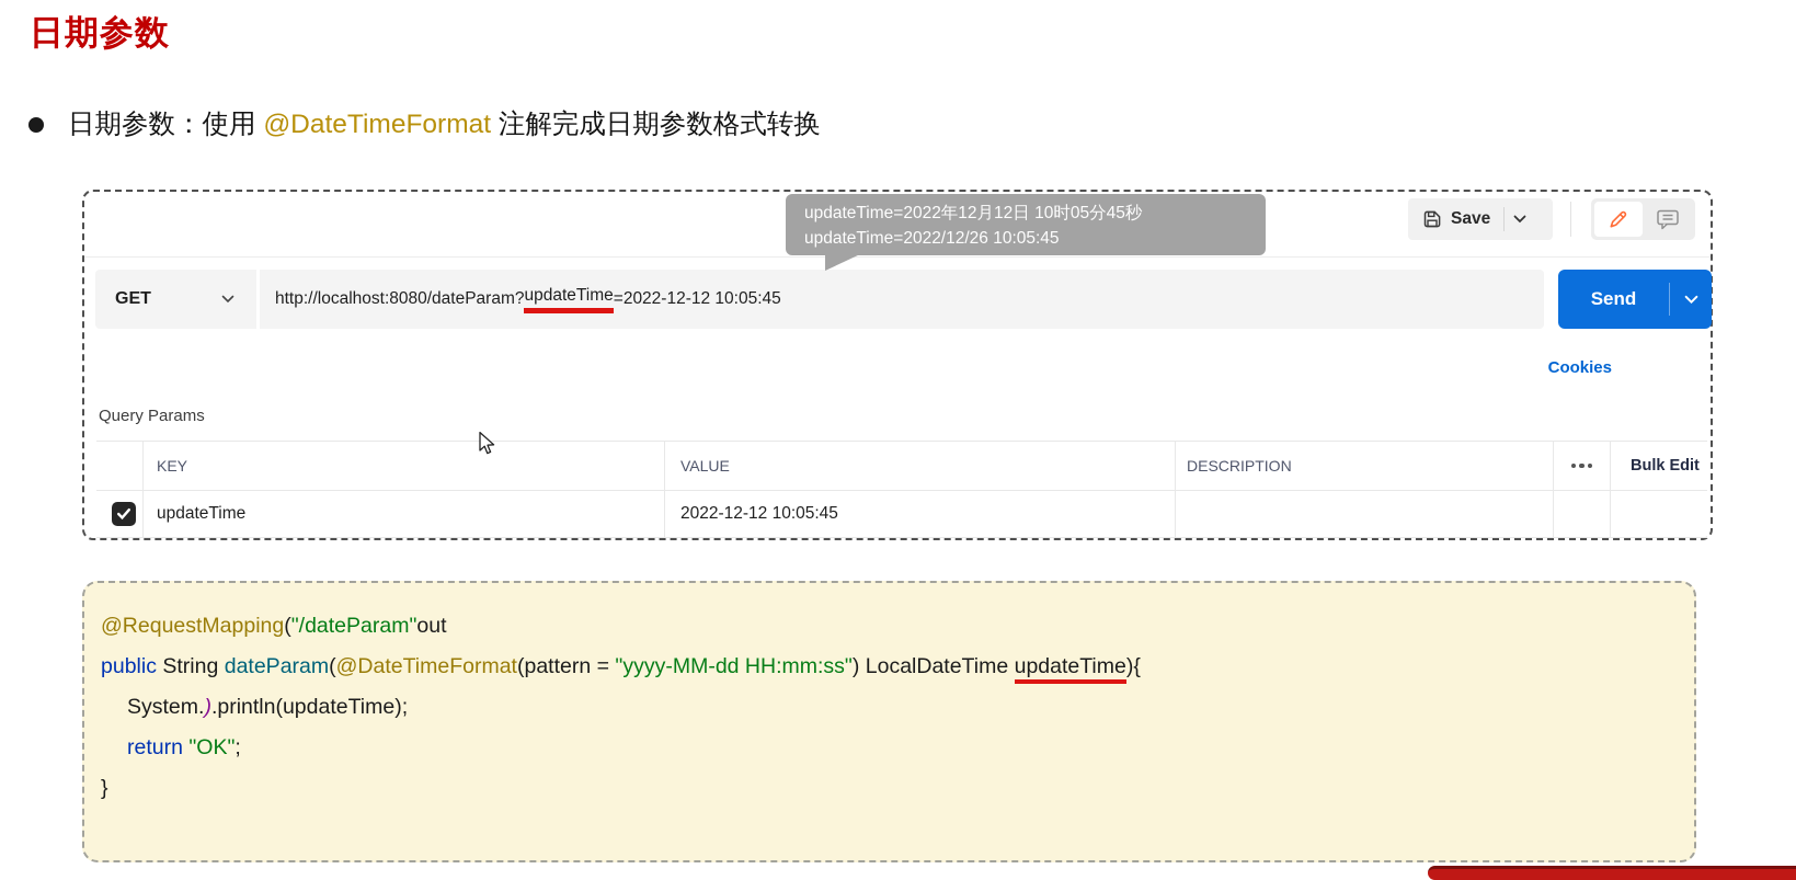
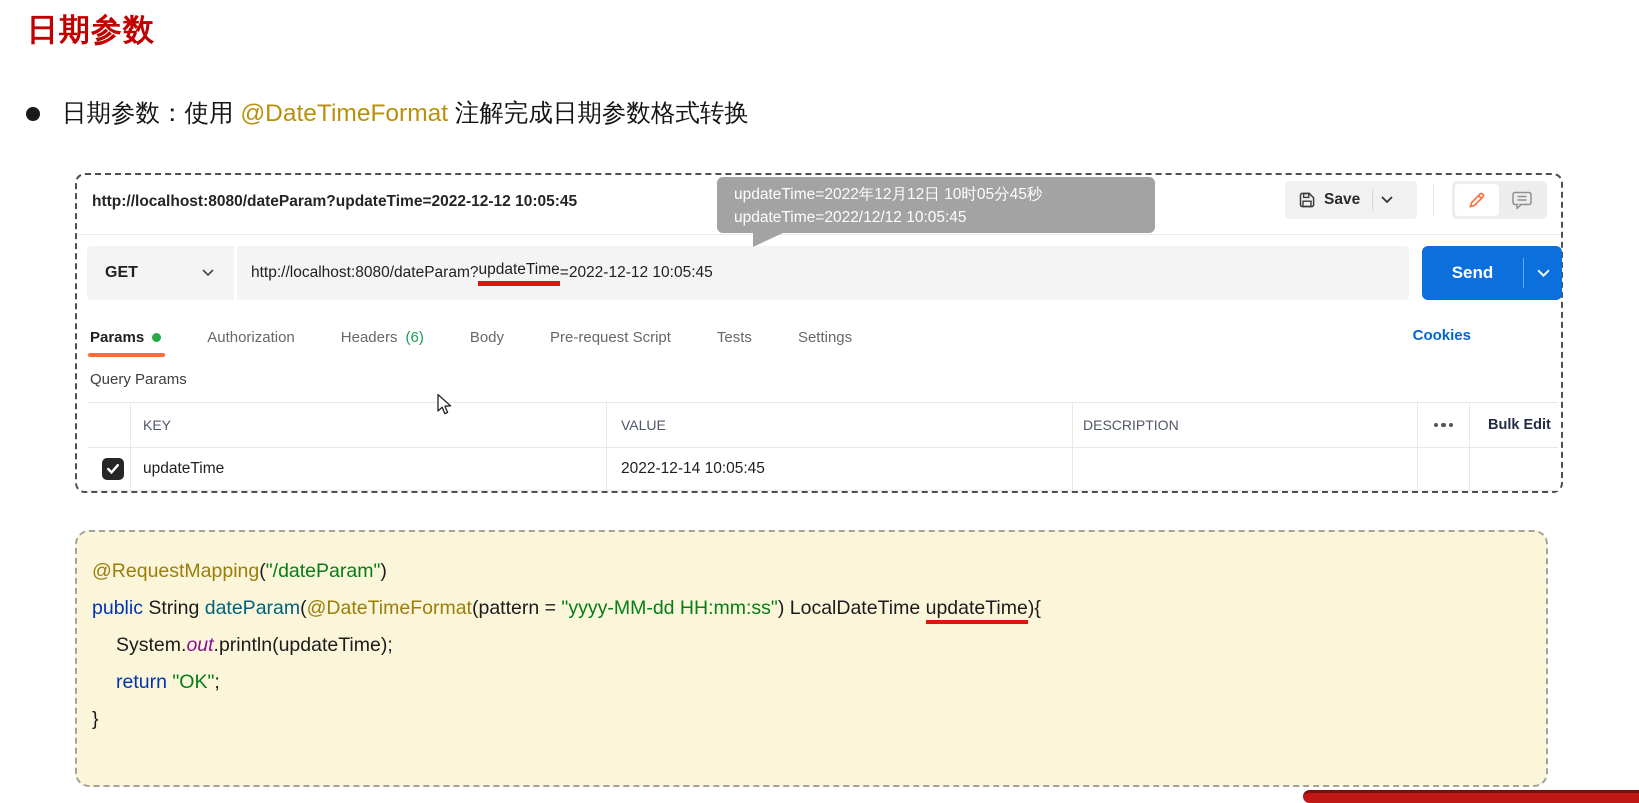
  日期参数
  日期参数：使用 @DateTimeFormat 注解完成日期参数格式转换
+ http://localhost:8080/dateParam?updateTime=2022-12-12 10:05:45
  Save
  updateTime=2022年12月12日 10时05分45秒
- updateTime=2022/12/26 10:05:45
+ updateTime=2022/12/12 10:05:45
  GET
  http://localhost:8080/dateParam?
  updateTime
  =2022-12-12 10:05:45
  Send
+ Params
+ Authorization
+ Headers
+ (6)
+ Body
+ Pre-request Script
+ Tests
+ Settings
  Cookies
  Query Params
  KEY
  VALUE
  DESCRIPTION
  Bulk Edit
  updateTime
- 2022-12-12 10:05:45
+ 2022-12-14 10:05:45
- @RequestMapping("/dateParam"out
+ @RequestMapping("/dateParam")
  public String dateParam(@DateTimeFormat(pattern = "yyyy-MM-dd HH:mm:ss") LocalDateTime updateTime){
- System.).println(updateTime);
+ System.out.println(updateTime);
  return "OK";
  }
